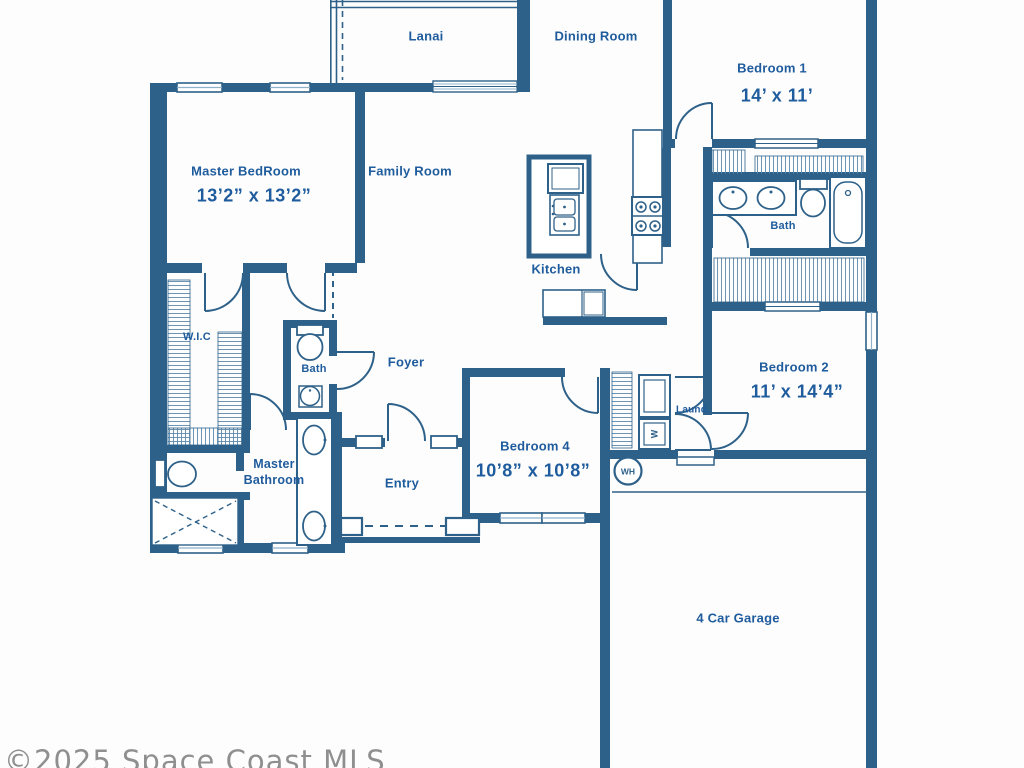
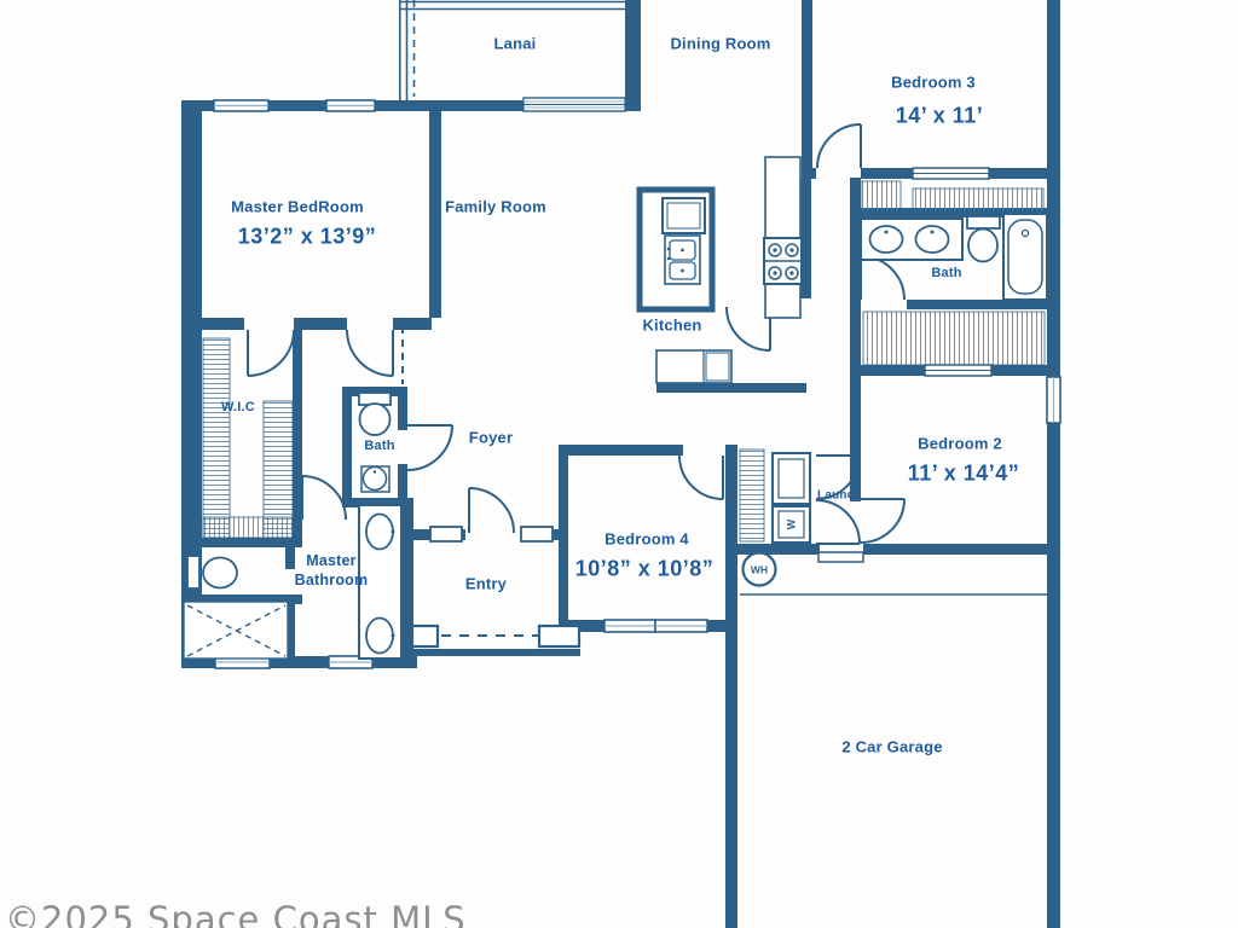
  WH
  Lanai
  Dining Room
- Bedroom 1
+ Bedroom 3
  14’ x 11’
  Master BedRoom
- 13’2” x 13’2”
+ 13’2” x 13’9”
  Family Room
  Kitchen
  Bath
  W.I.C
  Bath
  Foyer
  Bedroom 2
  11’ x 14’4”
  Master
  Bathroom
  Entry
  Bedroom 4
  10’8” x 10’8”
  Laund.
- 4 Car Garage
+ 2 Car Garage
  ©2025 Space Coast MLS
